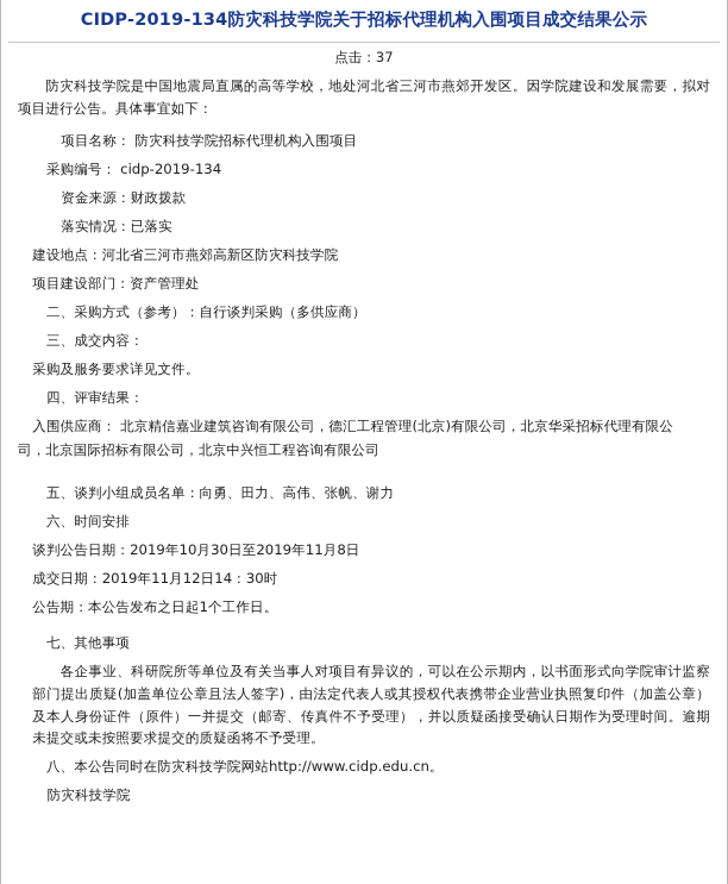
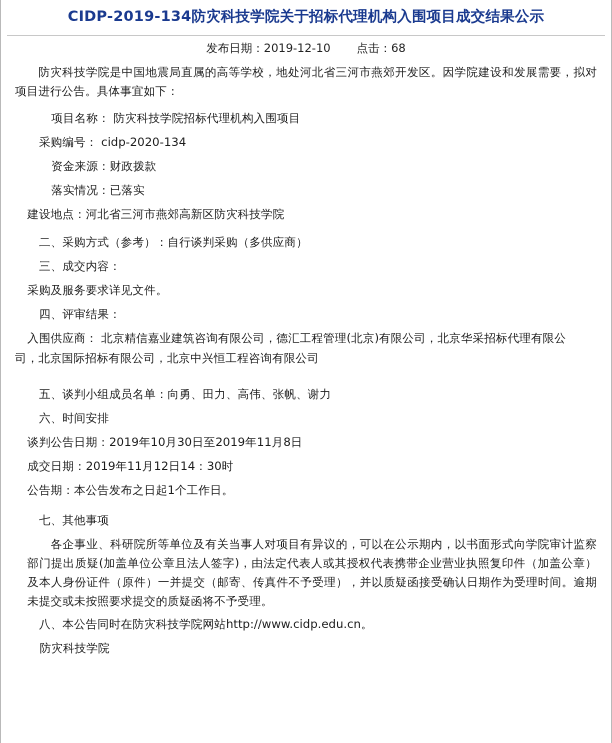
  CIDP-2019-134防灾科技学院关于招标代理机构入围项目成交结果公示
+ 发布日期：2019-12-10
- 点击：37
+ 点击：68
  防灾科技学院是中国地震局直属的高等学校，地处河北省三河市燕郊开发区。因学院建设和发展需要，拟对项目进行公告。具体事宜如下：
  项目名称： 防灾科技学院招标代理机构入围项目
- 采购编号： cidp-2019-134
+ 采购编号： cidp-2020-134
  资金来源：财政拨款
  落实情况：已落实
  建设地点：河北省三河市燕郊高新区防灾科技学院
- 项目建设部门：资产管理处
  二、采购方式（参考）：自行谈判采购（多供应商）
  三、成交内容：
  采购及服务要求详见文件。
  四、评审结果：
  入围供应商： 北京精信嘉业建筑咨询有限公司，德汇工程管理(北京)有限公司，北京华采招标代理有限公
  司，北京国际招标有限公司，北京中兴恒工程咨询有限公司
  五、谈判小组成员名单：向勇、田力、高伟、张帆、谢力
  六、时间安排
  谈判公告日期：2019年10月30日至2019年11月8日
  成交日期：2019年11月12日14：30时
  公告期：本公告发布之日起1个工作日。
  七、其他事项
  各企事业、科研院所等单位及有关当事人对项目有异议的，可以在公示期内，以书面形式向学院审计监察部门提出质疑(加盖单位公章且法人签字)，由法定代表人或其授权代表携带企业营业执照复印件（加盖公章）及本人身份证件（原件）一并提交（邮寄、传真件不予受理），并以质疑函接受确认日期作为受理时间。逾期未提交或未按照要求提交的质疑函将不予受理。
  八、本公告同时在防灾科技学院网站http://www.cidp.edu.cn。
  防灾科技学院
